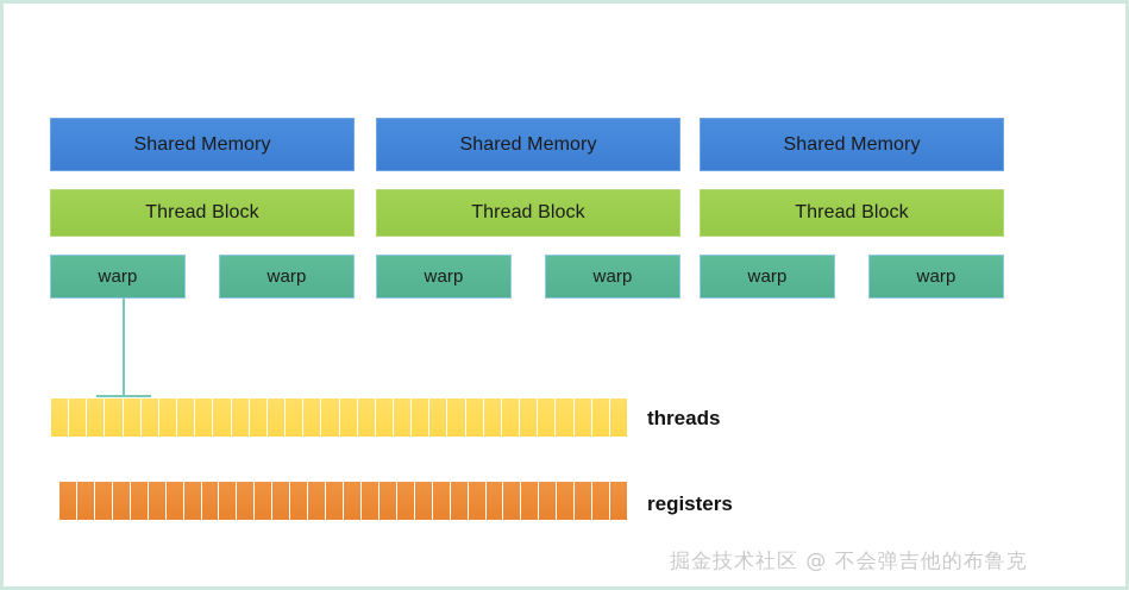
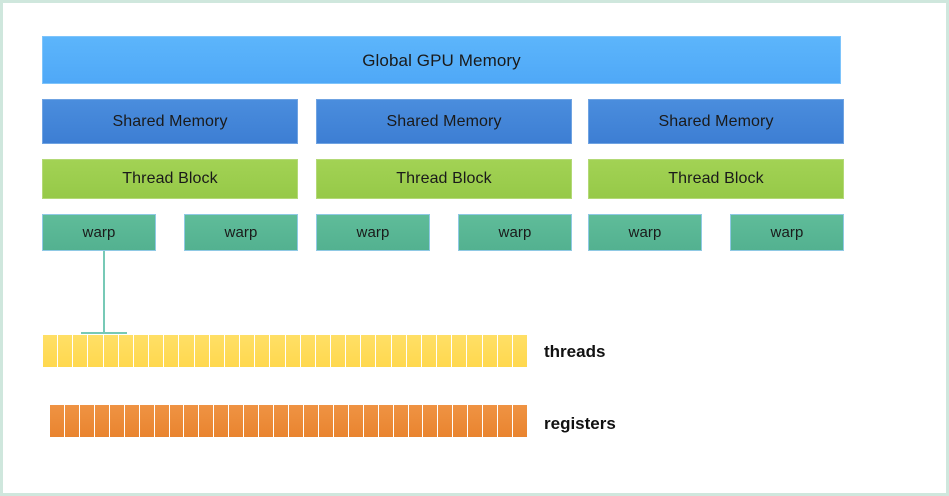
+ Global GPU Memory
  Shared Memory
  Shared Memory
  Shared Memory
  Thread Block
  Thread Block
  Thread Block
  warp
  warp
  warp
  warp
  warp
  warp
  threads
  registers
- 掘金技术社区 @ 不会弹吉他的布鲁克
